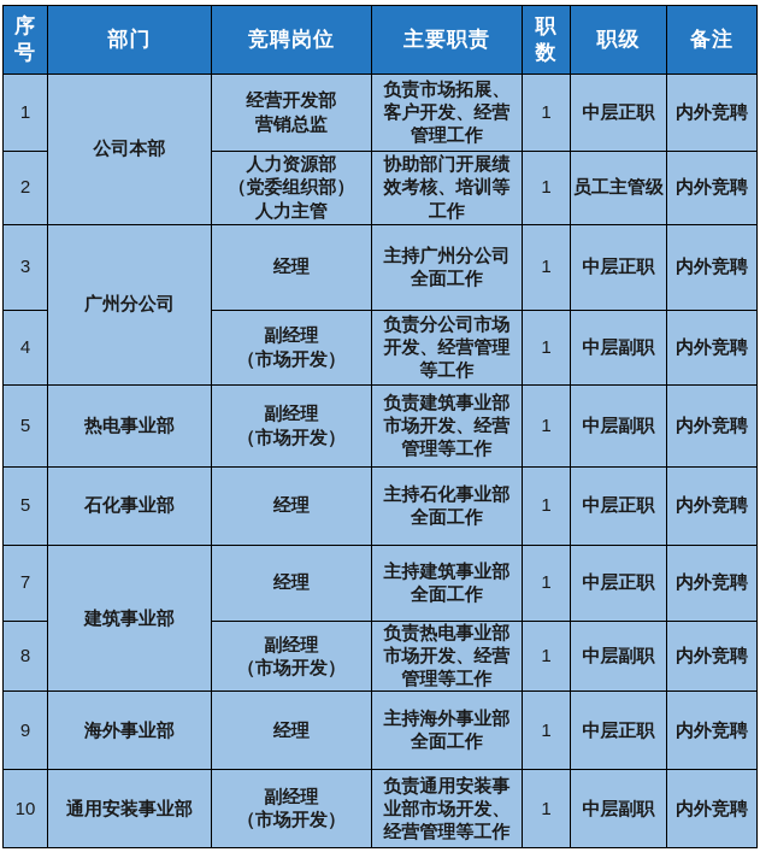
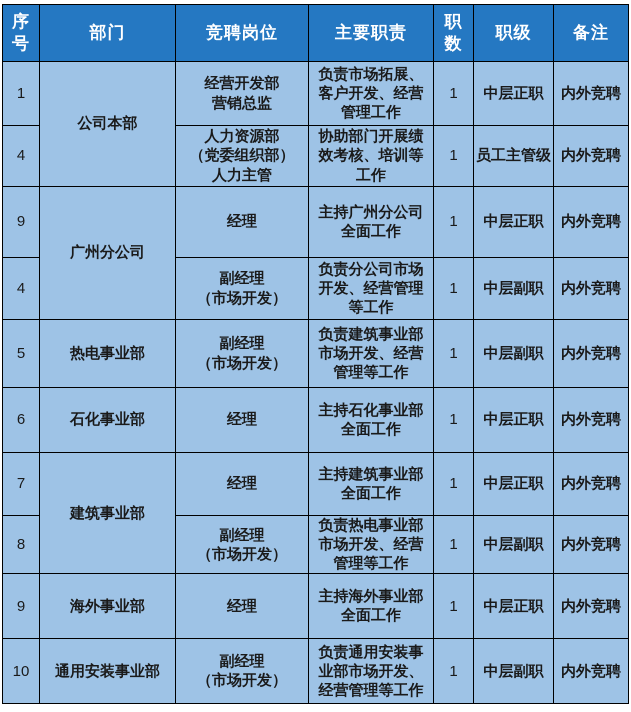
  序号	部门	竞聘岗位	主要职责	职数	职级	备注
  1	公司本部	经营开发部 营销总监	负责市场拓展、 客户开发、经营 管理工作	1	中层正职	内外竞聘
- 2	人力资源部 （党委组织部） 人力主管	协助部门开展绩 效考核、培训等 工作	1	员工主管级	内外竞聘
+ 4	人力资源部 （党委组织部） 人力主管	协助部门开展绩 效考核、培训等 工作	1	员工主管级	内外竞聘
- 3	广州分公司	经理	主持广州分公司 全面工作	1	中层正职	内外竞聘
+ 9	广州分公司	经理	主持广州分公司 全面工作	1	中层正职	内外竞聘
  4	副经理 （市场开发）	负责分公司市场 开发、经营管理 等工作	1	中层副职	内外竞聘
  5	热电事业部	副经理 （市场开发）	负责建筑事业部 市场开发、经营 管理等工作	1	中层副职	内外竞聘
- 5	石化事业部	经理	主持石化事业部 全面工作	1	中层正职	内外竞聘
+ 6	石化事业部	经理	主持石化事业部 全面工作	1	中层正职	内外竞聘
  7	建筑事业部	经理	主持建筑事业部 全面工作	1	中层正职	内外竞聘
  8	副经理 （市场开发）	负责热电事业部 市场开发、经营 管理等工作	1	中层副职	内外竞聘
  9	海外事业部	经理	主持海外事业部 全面工作	1	中层正职	内外竞聘
  10	通用安装事业部	副经理 （市场开发）	负责通用安装事 业部市场开发、 经营管理等工作	1	中层副职	内外竞聘
